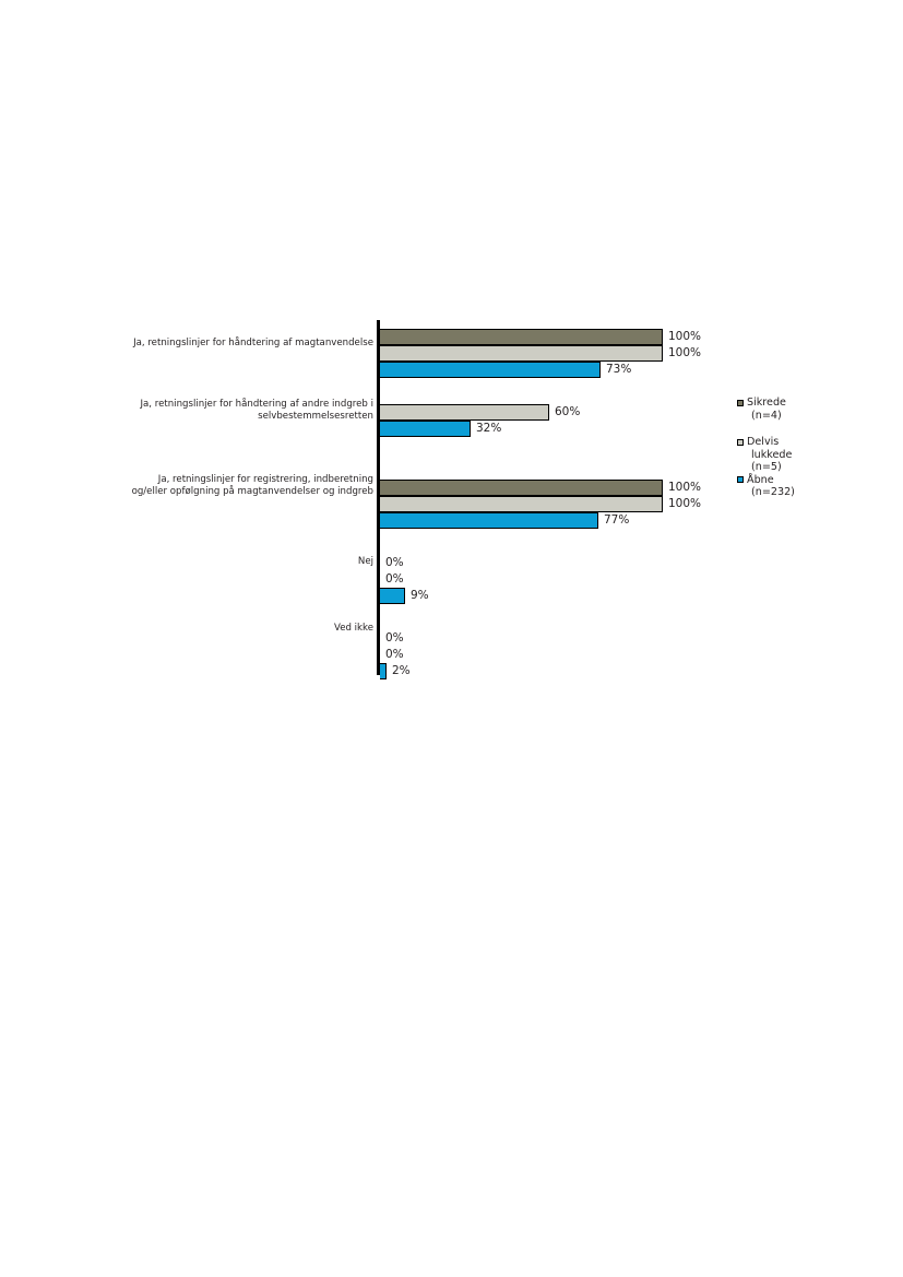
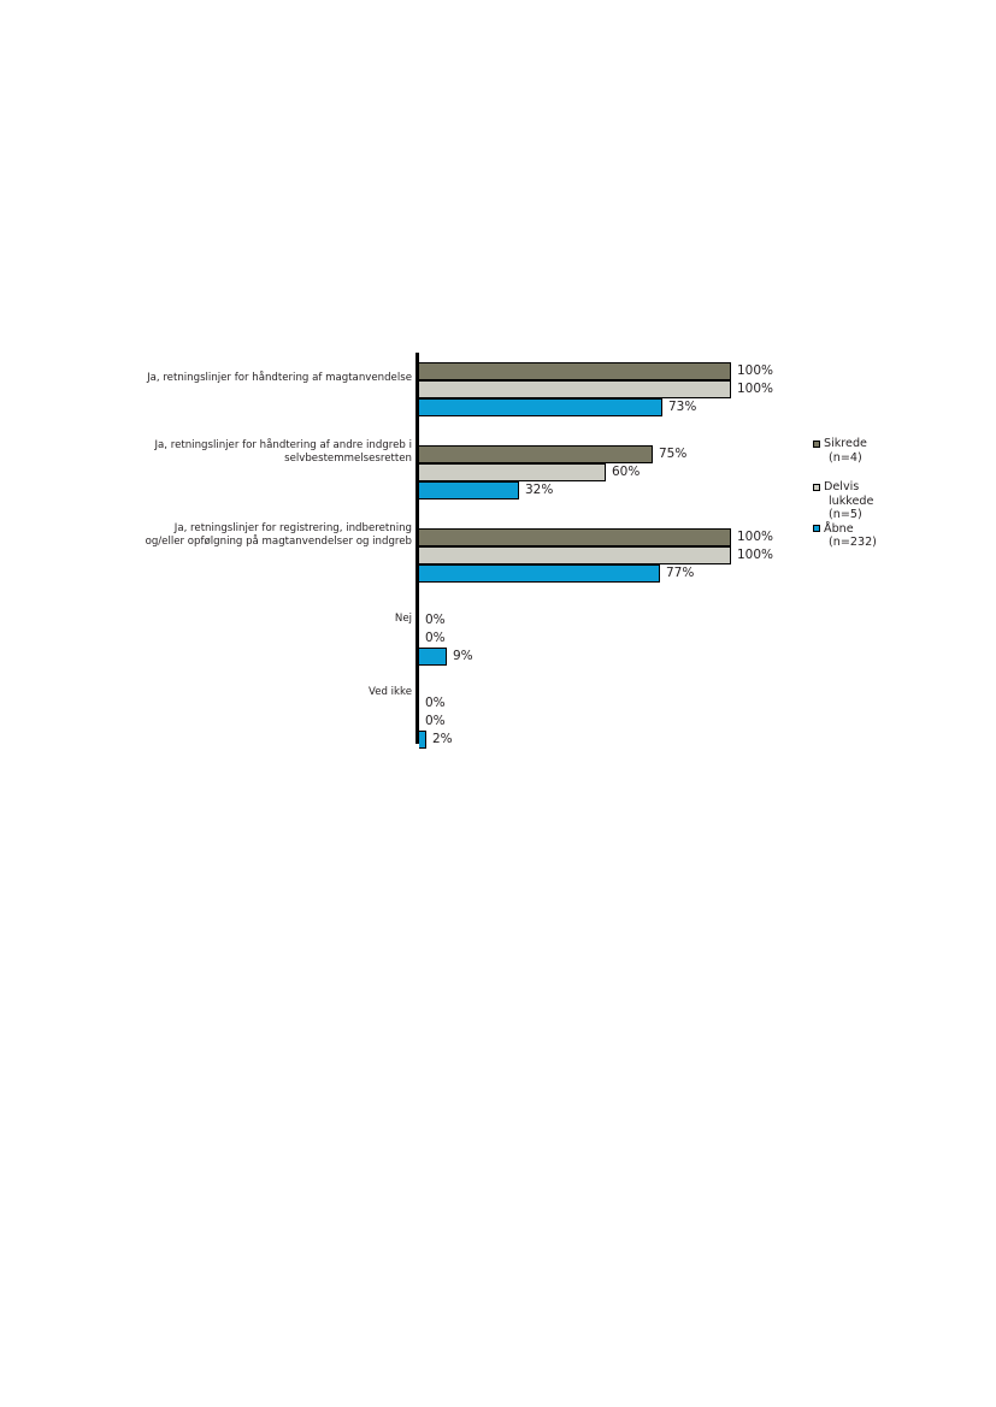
  Ja, retningslinjer for håndtering af magtanvendelse
  Ja, retningslinjer for håndtering af andre indgreb i
  selvbestemmelsesretten
  Ja, retningslinjer for registrering, indberetning
  og/eller opfølgning på magtanvendelser og indgreb
  Nej
  Ved ikke
  100%
  100%
  73%
+ 75%
  60%
  32%
  100%
  100%
  77%
  0%
  0%
  9%
  0%
  0%
  2%
  Sikrede
  (n=4)
  Delvis
  lukkede
  (n=5)
  Åbne
  (n=232)
